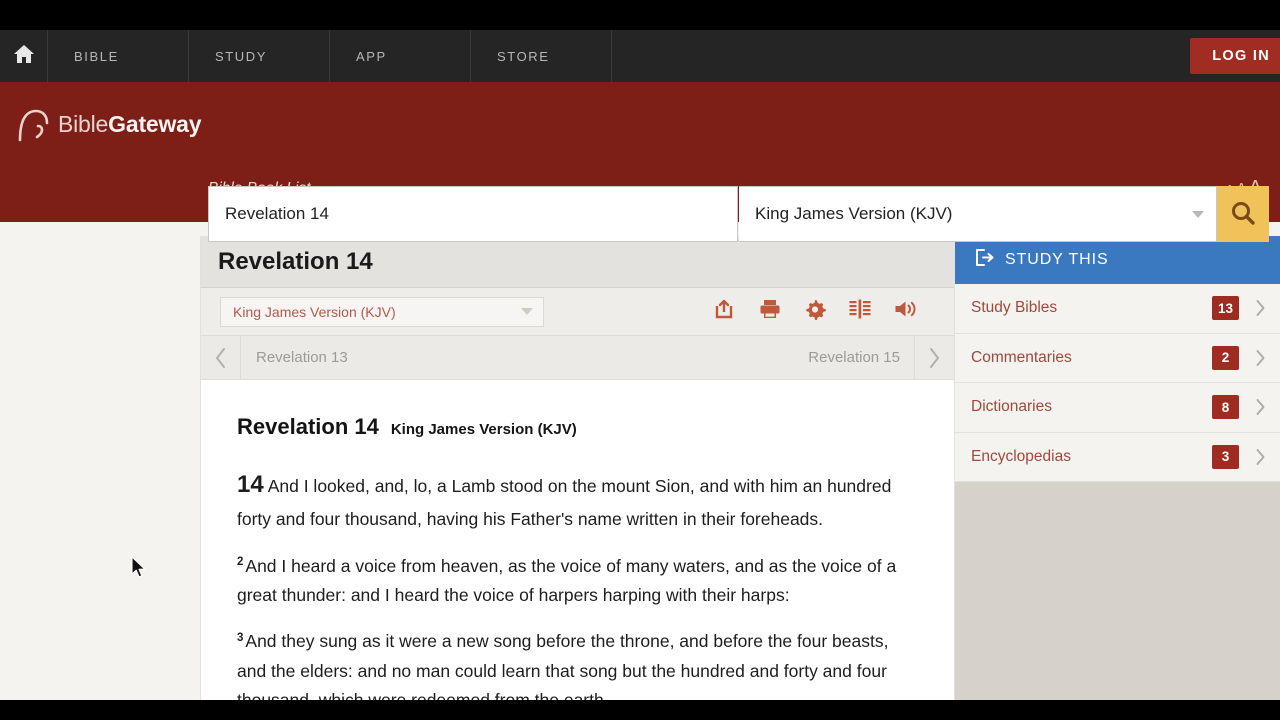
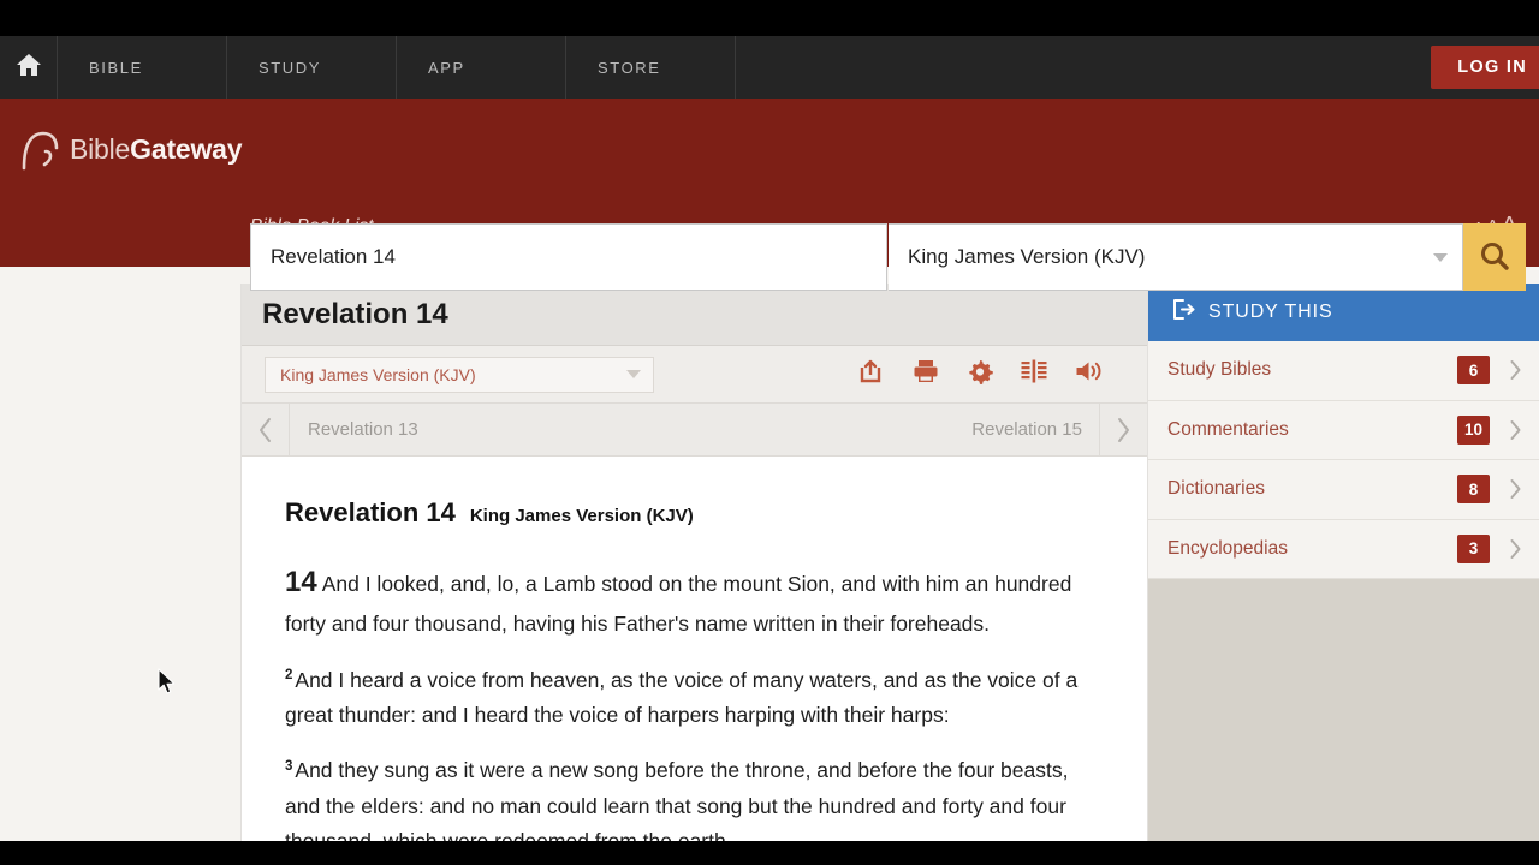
  BIBLE
  STUDY
  APP
  STORE
  LOG IN
  BibleGateway
  Revelation 14
  King James Version (KJV)
  Revelation 14
  King James Version (KJV)
  Revelation 13
  Revelation 15
  Revelation 14
  King James Version (KJV)
  14 And I looked, and, lo, a Lamb stood on the mount Sion, and with him an hundred forty and four thousand, having his Father's name written in their foreheads.
  2 And I heard a voice from heaven, as the voice of many waters, and as the voice of a great thunder: and I heard the voice of harpers harping with their harps:
  3 And they sung as it were a new song before the throne, and before the four beasts, and the elders: and no man could learn that song but the hundred and forty and four
  STUDY THIS
  Study Bibles
- 13
+ 6
  Commentaries
- 2
+ 10
  Dictionaries
  8
  Encyclopedias
  3
